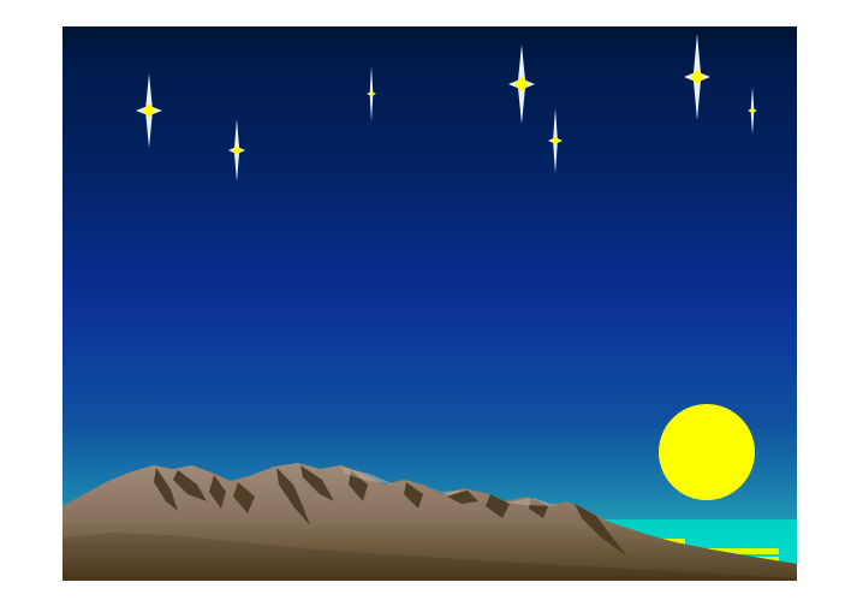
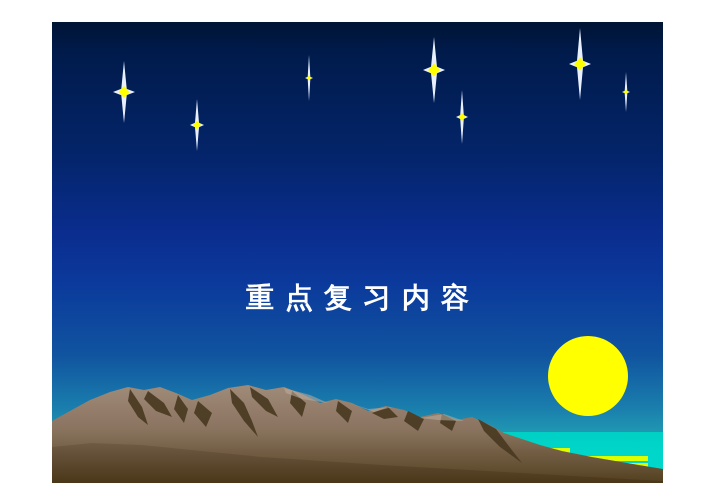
+ 重点复习内容
